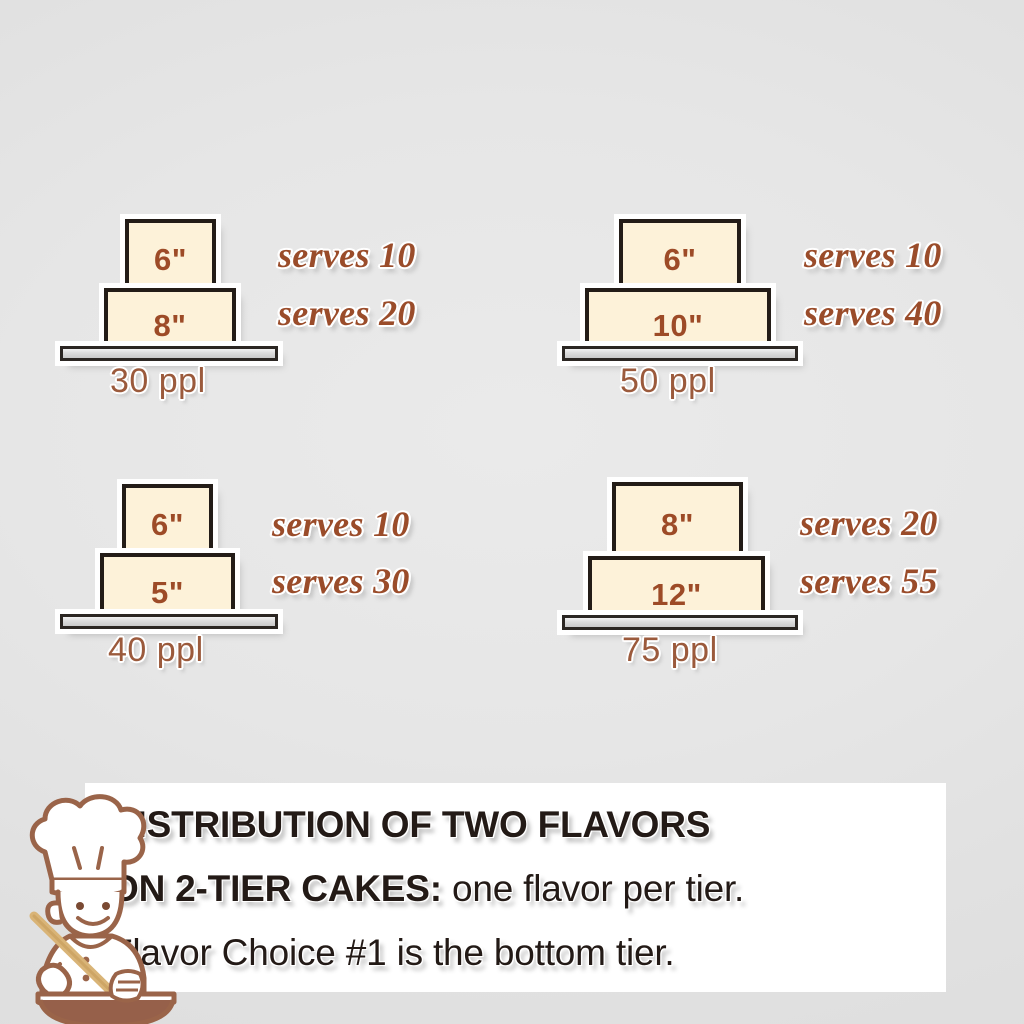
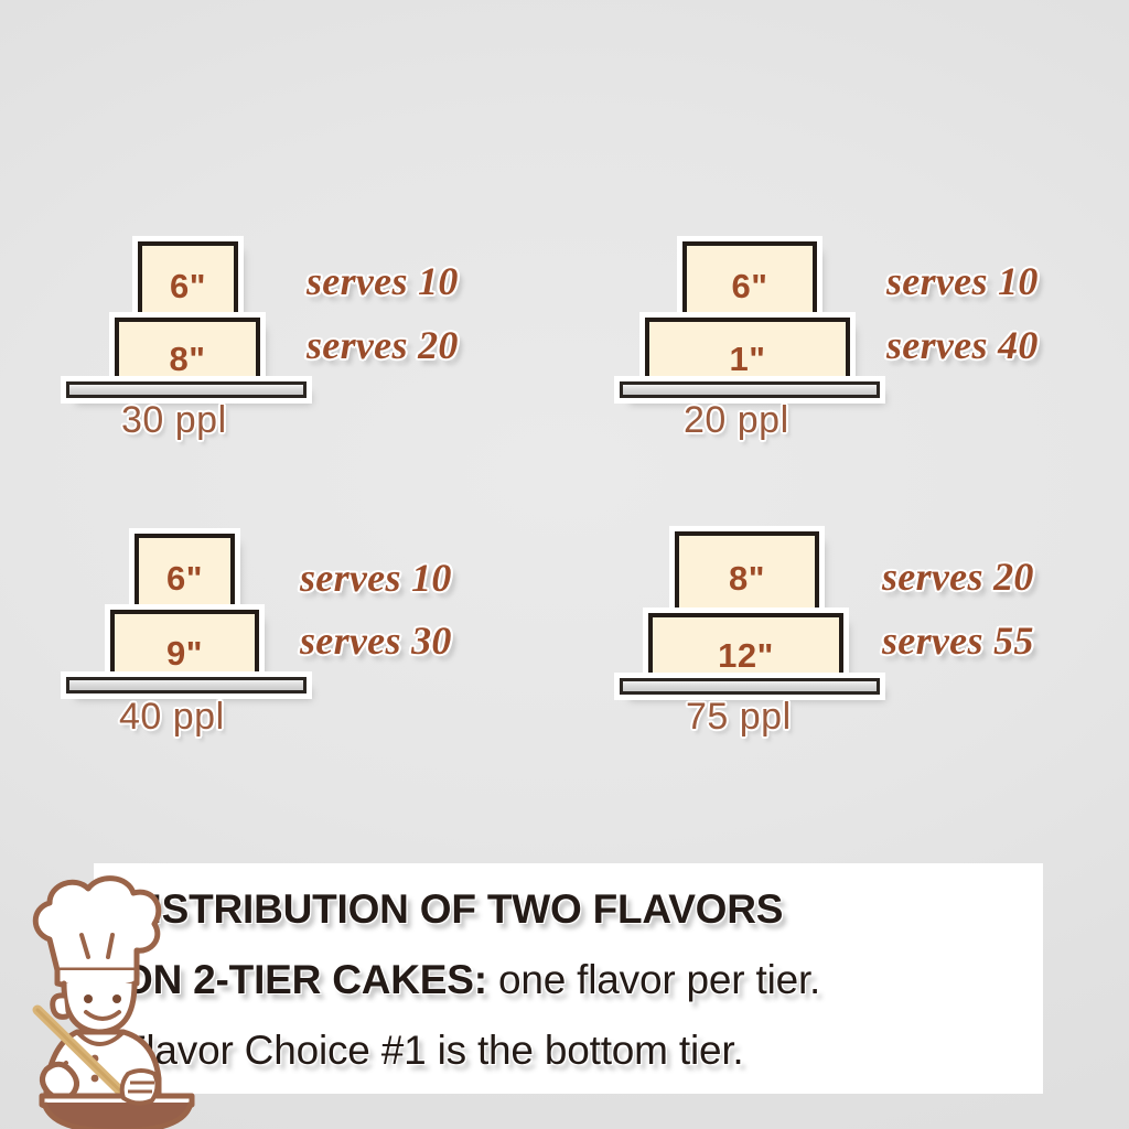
  6"
  8"
  serves 10
  serves 20
  30 ppl
  6"
- 10"
+ 1"
  serves 10
  serves 40
- 50 ppl
+ 20 ppl
  6"
- 5"
+ 9"
  serves 10
  serves 30
  40 ppl
  8"
  12"
  serves 20
  serves 55
  75 ppl
  STRIBUTION OF TWO FLAVORS
  N 2-TIER CAKES: one flavor per tier.
  avor Choice #1 is the bottom tier.
